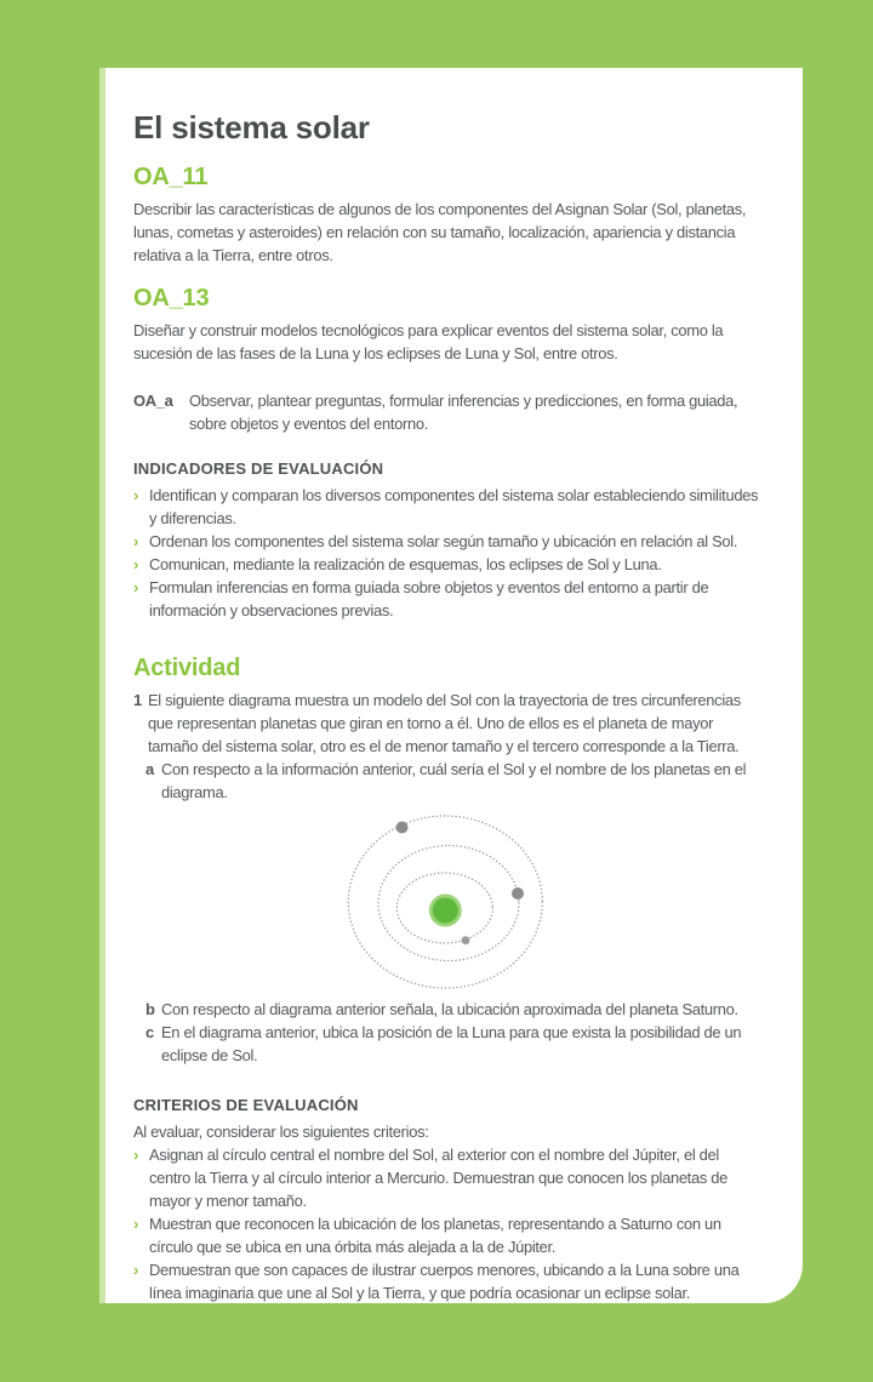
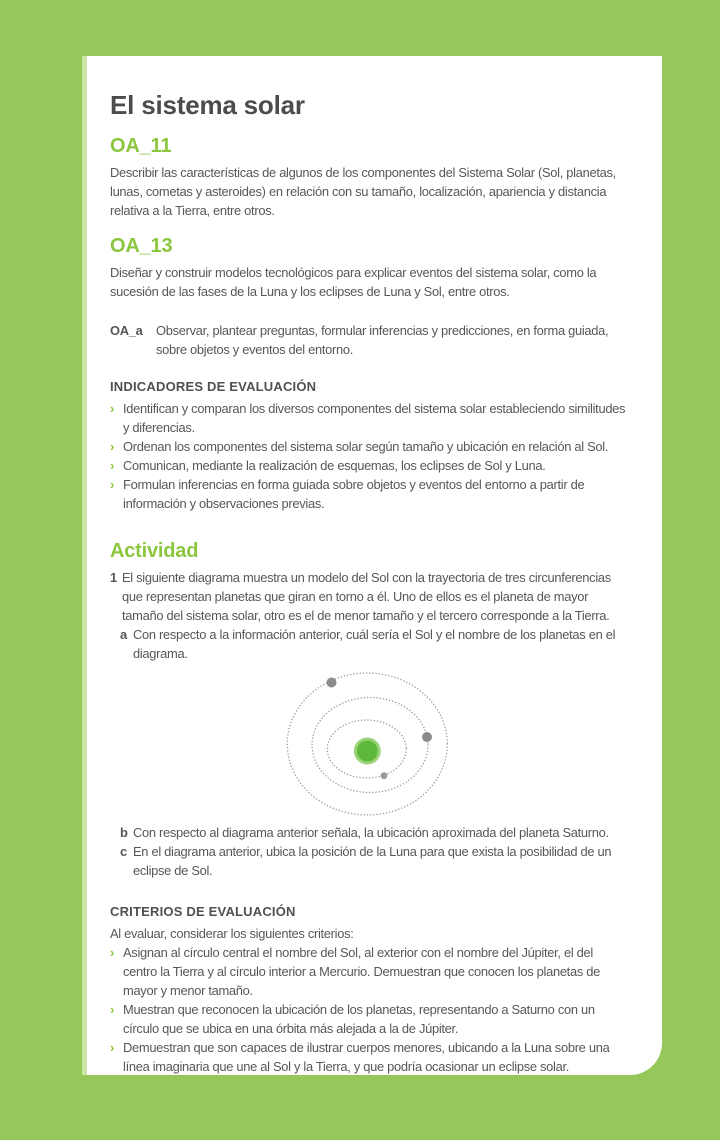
  El sistema solar
  OA_11
- Describir las características de algunos de los componentes del Asignan Solar (Sol, planetas, lunas, cometas y asteroides) en relación con su tamaño, localización, apariencia y distancia relativa a la Tierra, entre otros.
+ Describir las características de algunos de los componentes del Sistema Solar (Sol, planetas, lunas, cometas y asteroides) en relación con su tamaño, localización, apariencia y distancia relativa a la Tierra, entre otros.
  OA_13
  Diseñar y construir modelos tecnológicos para explicar eventos del sistema solar, como la sucesión de las fases de la Luna y los eclipses de Luna y Sol, entre otros.
  OA_a
  Observar, plantear preguntas, formular inferencias y predicciones, en forma guiada, sobre objetos y eventos del entorno.
  INDICADORES DE EVALUACIÓN
  ›
  Identifican y comparan los diversos componentes del sistema solar estableciendo similitudes y diferencias.
  ›
  Ordenan los componentes del sistema solar según tamaño y ubicación en relación al Sol.
  ›
  Comunican, mediante la realización de esquemas, los eclipses de Sol y Luna.
  ›
  Formulan inferencias en forma guiada sobre objetos y eventos del entorno a partir de información y observaciones previas.
  Actividad
  1
  El siguiente diagrama muestra un modelo del Sol con la trayectoria de tres circunferencias que representan planetas que giran en torno a él. Uno de ellos es el planeta de mayor tamaño del sistema solar, otro es el de menor tamaño y el tercero corresponde a la Tierra.
  a
  Con respecto a la información anterior, cuál sería el Sol y el nombre de los planetas en el diagrama.
  b
  Con respecto al diagrama anterior señala, la ubicación aproximada del planeta Saturno.
  c
  En el diagrama anterior, ubica la posición de la Luna para que exista la posibilidad de un eclipse de Sol.
  CRITERIOS DE EVALUACIÓN
  Al evaluar, considerar los siguientes criterios:
  ›
  Asignan al círculo central el nombre del Sol, al exterior con el nombre del Júpiter, el del centro la Tierra y al círculo interior a Mercurio. Demuestran que conocen los planetas de mayor y menor tamaño.
  ›
  Muestran que reconocen la ubicación de los planetas, representando a Saturno con un círculo que se ubica en una órbita más alejada a la de Júpiter.
  ›
  Demuestran que son capaces de ilustrar cuerpos menores, ubicando a la Luna sobre una línea imaginaria que une al Sol y la Tierra, y que podría ocasionar un eclipse solar.
